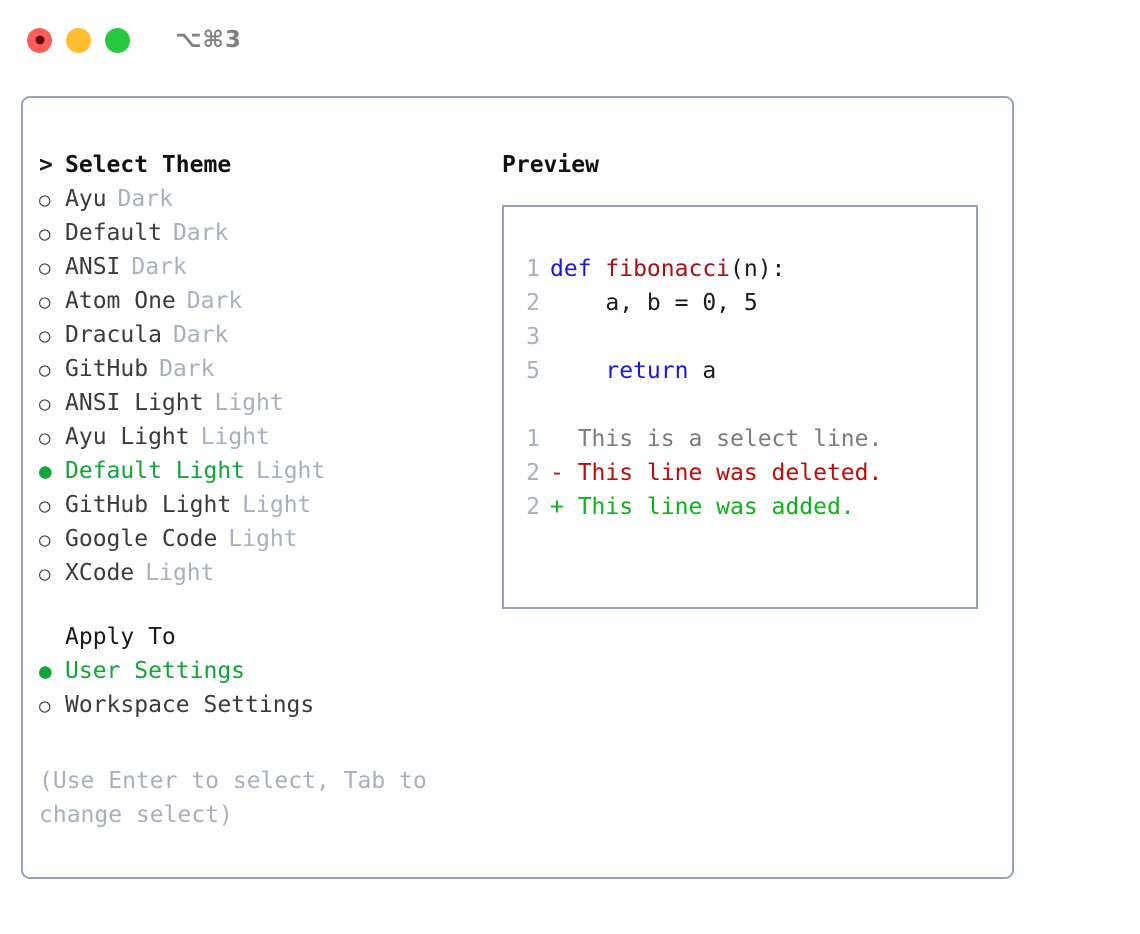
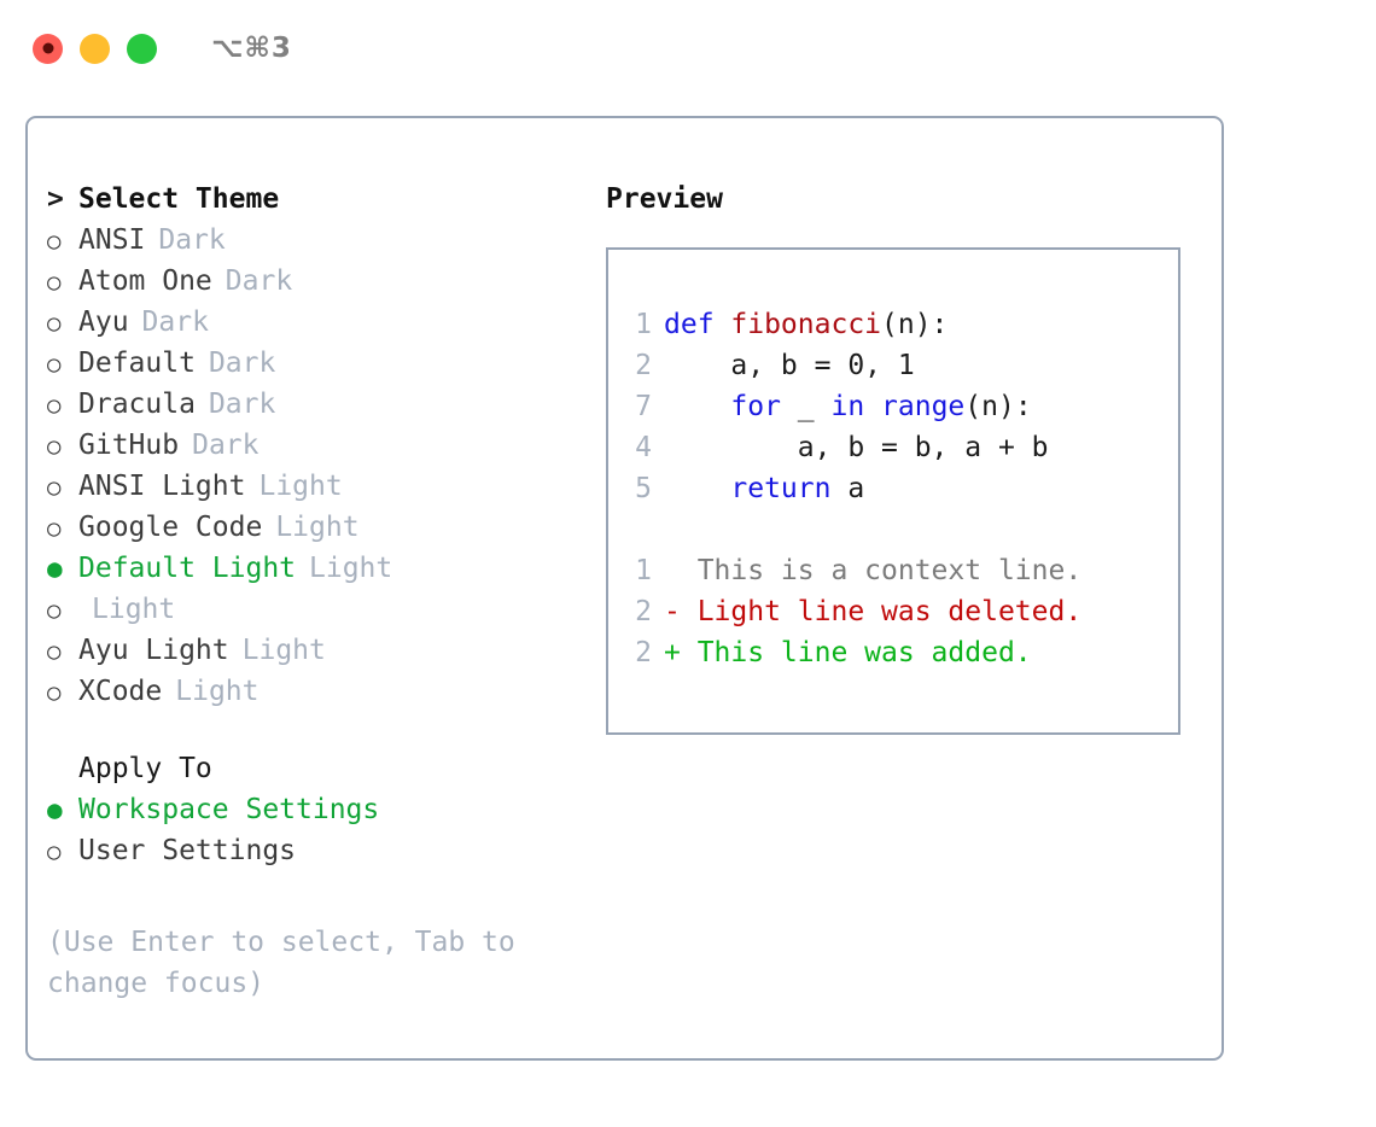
  ⌥⌘3
  >
  Select Theme
  ○
- Ayu
+ ANSI
  Dark
  ○
- Default
+ Atom One
  Dark
  ○
- ANSI
+ Ayu
  Dark
  ○
- Atom One
+ Default
  Dark
  ○
  Dracula
  Dark
  ○
  GitHub
  Dark
  ○
  ANSI Light
  Light
  ○
- Ayu Light
+ Google Code
  Light
  ●
  Default Light
  Light
  ○
- GitHub Light
  Light
  ○
- Google Code
+ Ayu Light
  Light
  ○
  XCode
  Light
  Apply To
  ●
- User Settings
+ Workspace Settings
  ○
- Workspace Settings
+ User Settings
- (Use Enter to select, Tab to change select)
+ (Use Enter to select, Tab to change focus)
  Preview
  1
  def fibonacci(n):
  2
- a, b = 0, 5
+ a, b = 0, 1
- 3
+ 7
+ for _ in range(n):
+ 4
+ a, b = b, a + b
  5
  return a
  1
- This is a select line.
+ This is a context line.
  2
- - This line was deleted.
+ - Light line was deleted.
  2
  + This line was added.
